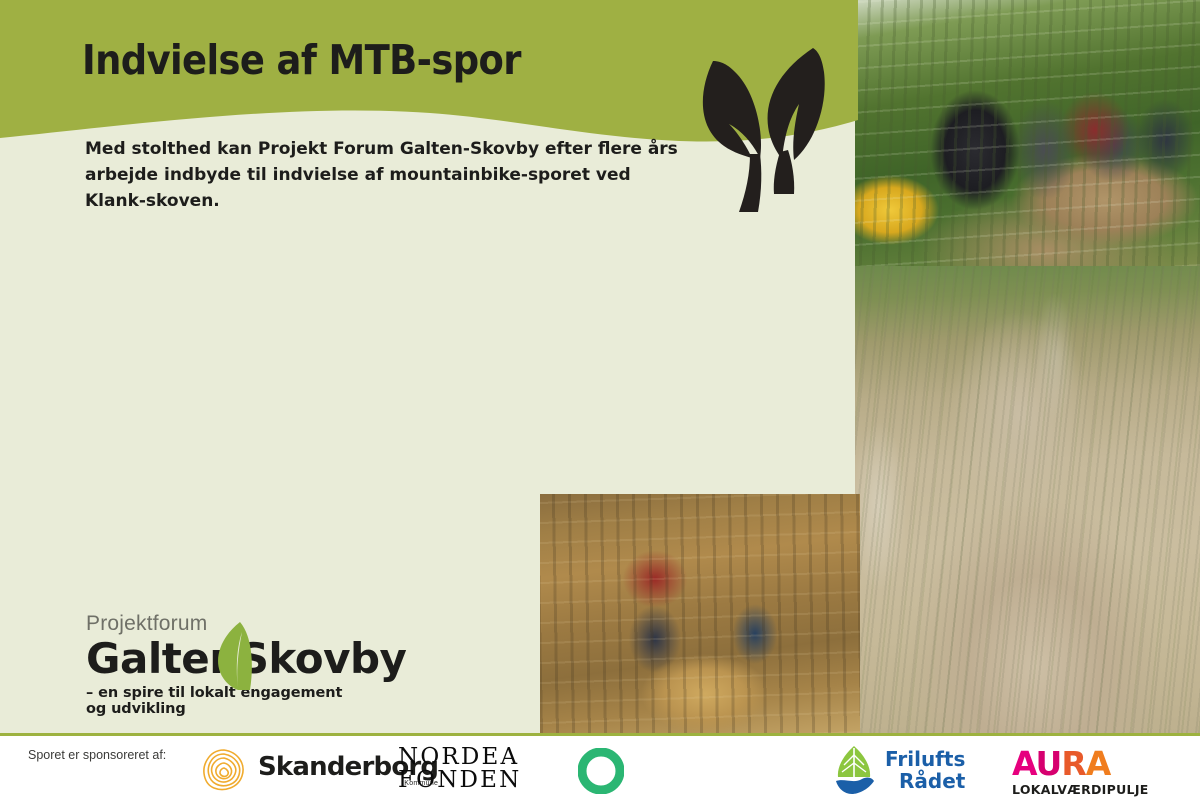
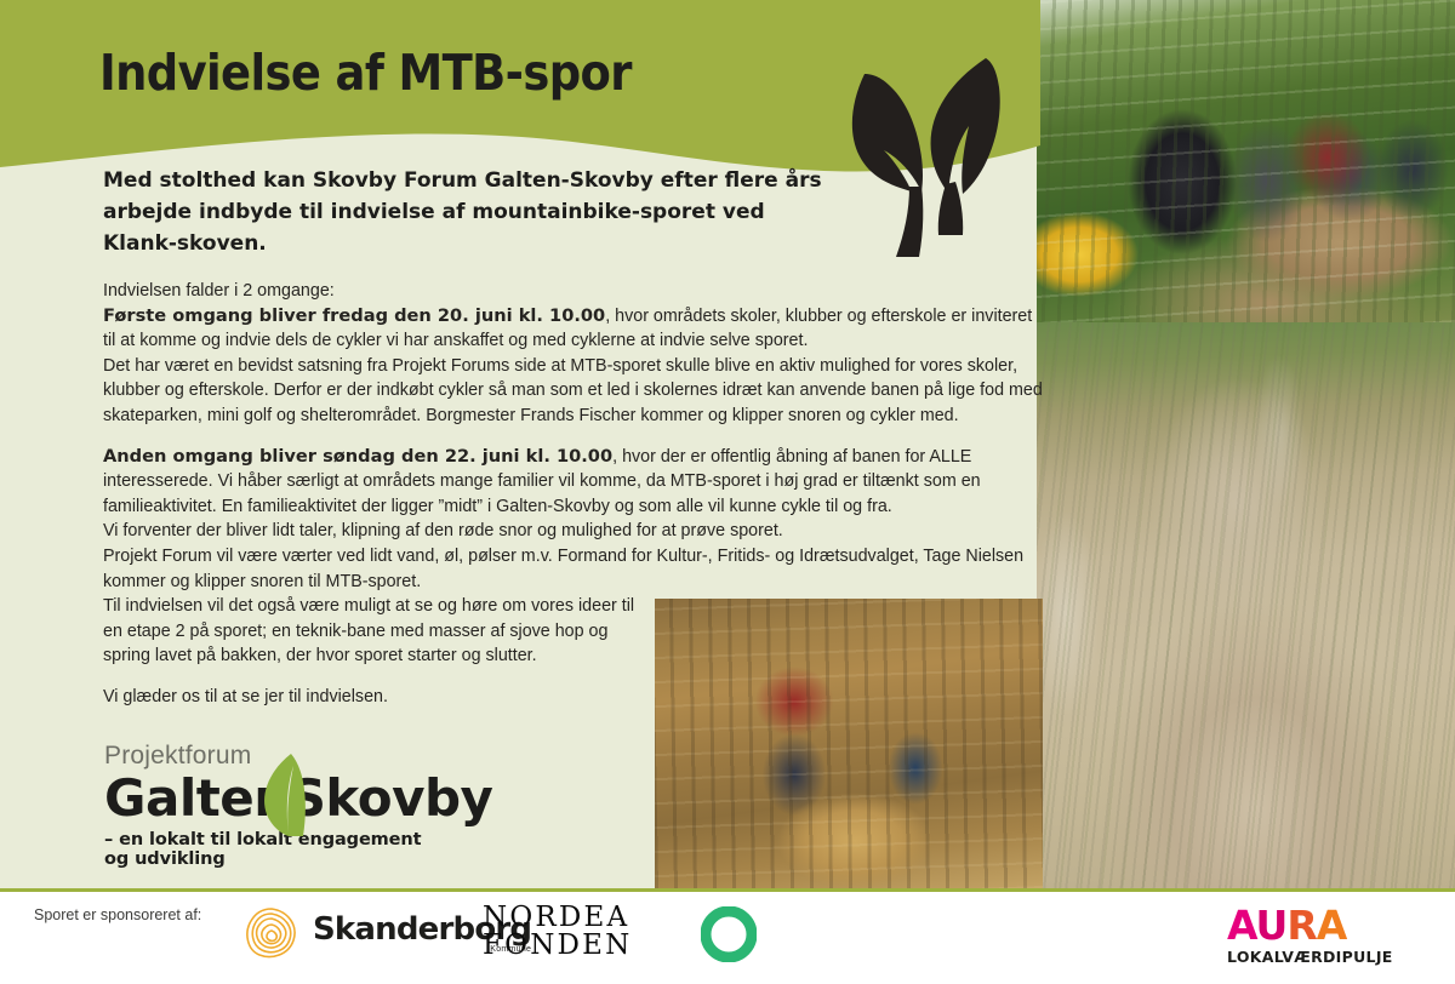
  Indvielse af MTB-spor
- Med stolthed kan Projekt Forum Galten-Skovby efter flere års arbejde indbyde til indvielse af mountainbike-sporet ved Klank-skoven.
+ Med stolthed kan Skovby Forum Galten-Skovby efter flere års arbejde indbyde til indvielse af mountainbike-sporet ved Klank-skoven.
+ Indvielsen falder i 2 omgange:
+ Første omgang bliver fredag den 20. juni kl. 10.00, hvor områdets skoler, klubber og efterskole er inviteret til at komme og indvie dels de cykler vi har anskaffet og med cyklerne at indvie selve sporet.
+ Det har været en bevidst satsning fra Projekt Forums side at MTB-sporet skulle blive en aktiv mulighed for vores skoler, klubber og efterskole. Derfor er der indkøbt cykler så man som et led i skolernes idræt kan anvende banen på lige fod med skateparken, mini golf og shelterområdet. Borgmester Frands Fischer kommer og klipper snoren og cykler med.
+ Anden omgang bliver søndag den 22. juni kl. 10.00, hvor der er offentlig åbning af banen for ALLE interesserede. Vi håber særligt at områdets mange familier vil komme, da MTB-sporet i høj grad er tiltænkt som en familieaktivitet. En familieaktivitet der ligger ”midt” i Galten-Skovby og som alle vil kunne cykle til og fra.
+ Vi forventer der bliver lidt taler, klipning af den røde snor og mulighed for at prøve sporet.
+ Projekt Forum vil være værter ved lidt vand, øl, pølser m.v. Formand for Kultur-, Fritids- og Idrætsudvalget, Tage Nielsen kommer og klipper snoren til MTB-sporet.
+ Til indvielsen vil det også være muligt at se og høre om vores ideer til en etape 2 på sporet; en teknik-bane med masser af sjove hop og spring lavet på bakken, der hvor sporet starter og slutter.
+ Vi glæder os til at se jer til indvielsen.
  Projektforum
  Galte
  Skovby
- – en spire til lokalt engagement og udvikling
+ – en lokalt til lokalt engagement og udvikling
  Sporet er sponsoreret af:
  Skanderborg
  NORDEA
  FONDEN
- Frilufts
- Rådet
  AURA
  LOKALVÆRDIPULJE
